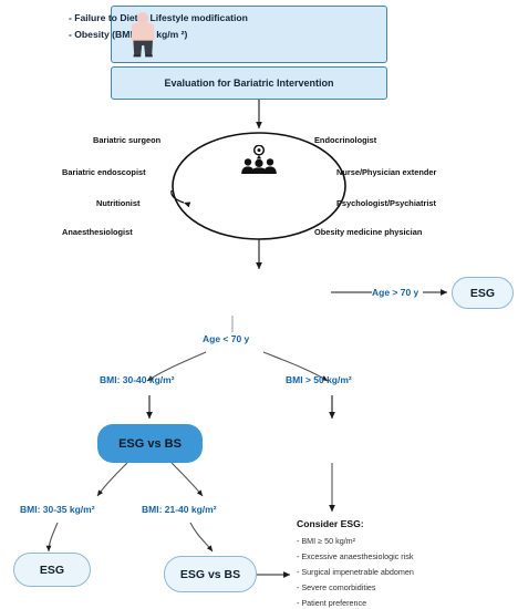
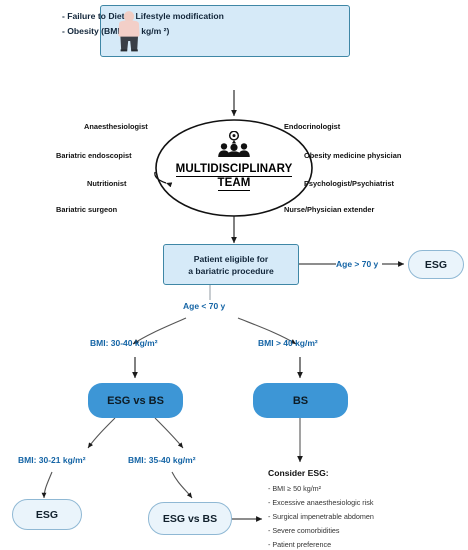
  - Failure to Diet Lifestyle modification
  - Obesity (BMI kg/m ²)
- Evaluation for Bariatric Intervention
- Bariatric surgeon
+ Anaesthesiologist
  Bariatric endoscopist
  Nutritionist
- Anaesthesiologist
+ Bariatric surgeon
  Endocrinologist
- Nurse/Physician extender
+ Obesity medicine physician
  Psychologist/Psychiatrist
- Obesity medicine physician
+ Nurse/Physician extender
+ MULTIDISCIPLINARY
+ TEAM
+ Patient eligible for
+ a bariatric procedure
  Age > 70 y
  Age < 70 y
  ESG
  BMI: 30-40 kg/m²
- BMI > 50 kg/m²
+ BMI > 40 kg/m²
  ESG vs BS
+ BS
- BMI: 30-35 kg/m²
+ BMI: 30-21 kg/m²
- BMI: 21-40 kg/m²
+ BMI: 35-40 kg/m²
  ESG
  ESG vs BS
  Consider ESG:
  - BMI ≥ 50 kg/m²
  - Excessive anaesthesiologic risk
  - Surgical impenetrable abdomen
  - Severe comorbidities
  - Patient preference
